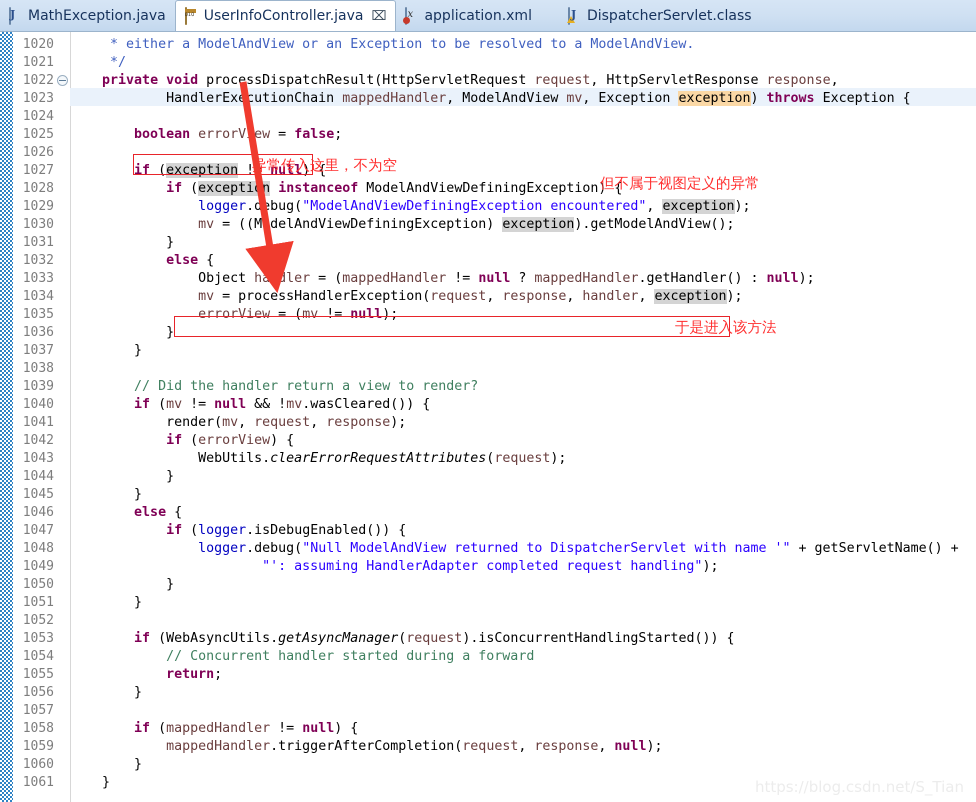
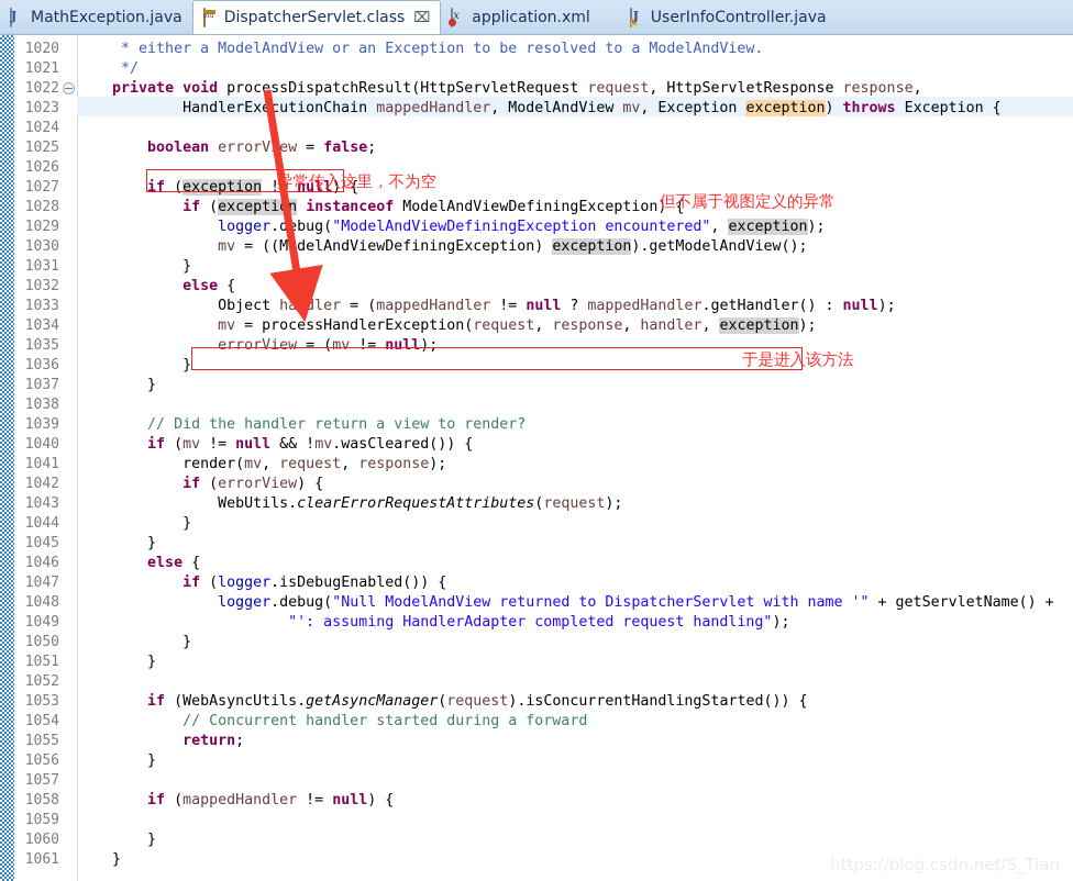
  MathException.java
- UserInfoController.java
+ DispatcherServlet.class
  ⌧
  application.xml
- DispatcherServlet.class
+ UserInfoController.java
  1020
  1021
  1022
  1023
  1024
  1025
  1026
  1027
  1028
  1029
  1030
  1031
  1032
  1033
  1034
  1035
  1036
  1037
  1038
  1039
  1040
  1041
  1042
  1043
  1044
  1045
  1046
  1047
  1048
  1049
  1050
  1051
  1052
  1053
  1054
  1055
  1056
  1057
  1058
  1059
  1060
  1061
  * either a ModelAndView or an Exception to be resolved to a ModelAndView.
  */
  private void processDispatchResult(HttpServletRequest request, HttpServletResponse response,
  HandlerExecutionChain mappedHandler, ModelAndView mv, Exception exception) throws Exception {
  boolean errorVew = false;
  if (exception ! null) {
  if (exceptin instanceof ModelAndViewDefiningException) {
  logger.dbug("ModelAndViewDefiningException encountered", exception);
  mv = ((MdelAndViewDefiningException) exception).getModelAndView();
  }
  else {
  Object handler = (mappedHandler != null ? mappedHandler.getHandler() : null);
  mv = processHandlerException(request, response, handler, exception);
  errorView = (mv != null);
  }
  }
  // Did the handler return a view to render?
  if (mv != null && !mv.wasCleared()) {
  render(mv, request, response);
  if (errorView) {
  WebUtils.clearErrorRequestAttributes(request);
  }
  }
  else {
  if (logger.isDebugEnabled()) {
  logger.debug("Null ModelAndView returned to DispatcherServlet with name '" + getServletName() +
  "': assuming HandlerAdapter completed request handling");
  }
  }
  if (WebAsyncUtils.getAsyncManager(request).isConcurrentHandlingStarted()) {
  // Concurrent handler started during a forward
  return;
  }
  if (mappedHandler != null) {
- mappedHandler.triggerAfterCompletion(request, response, null);
  }
  }
  常传入这里，不为空
  但不属于视图定义的异常
  于是进入该方法
